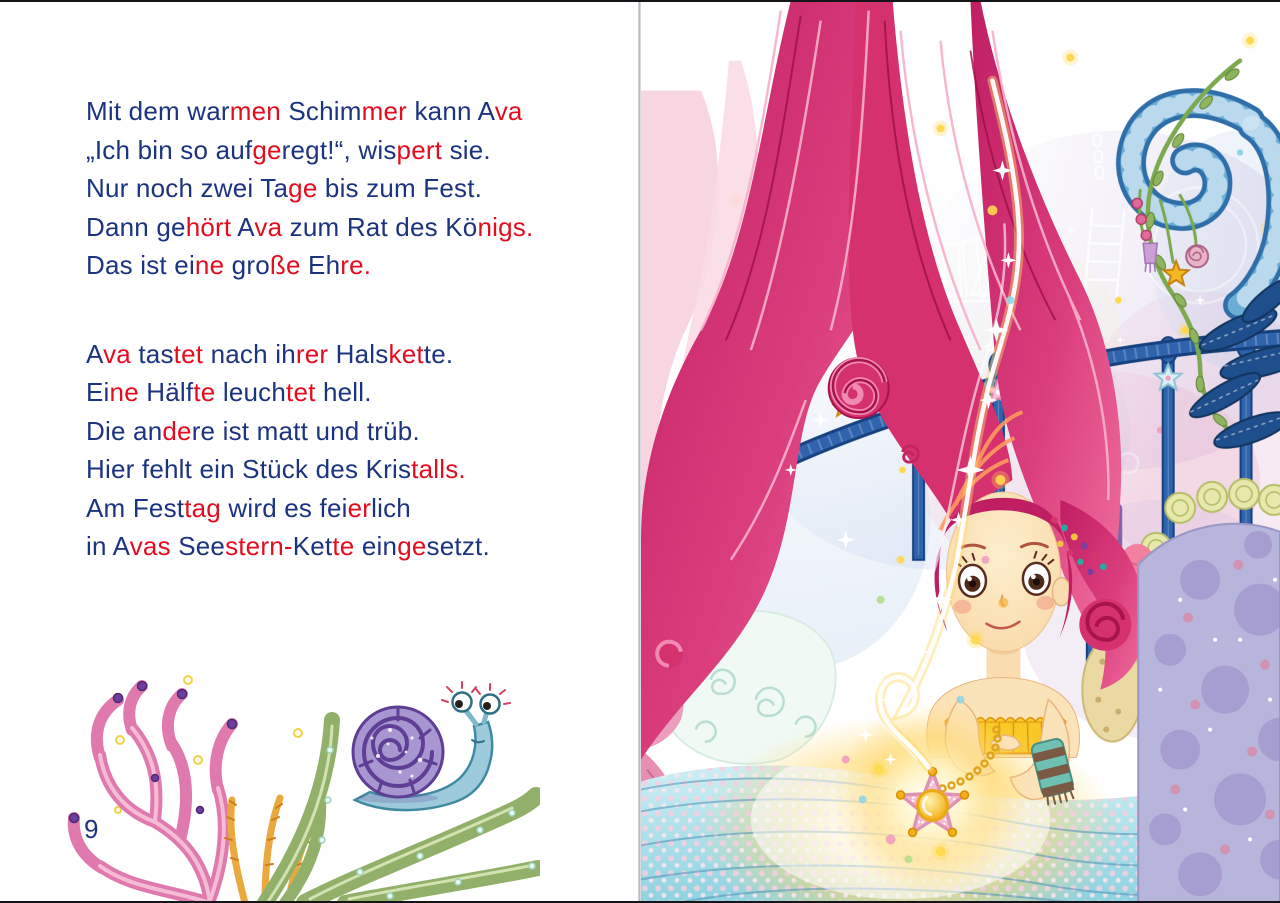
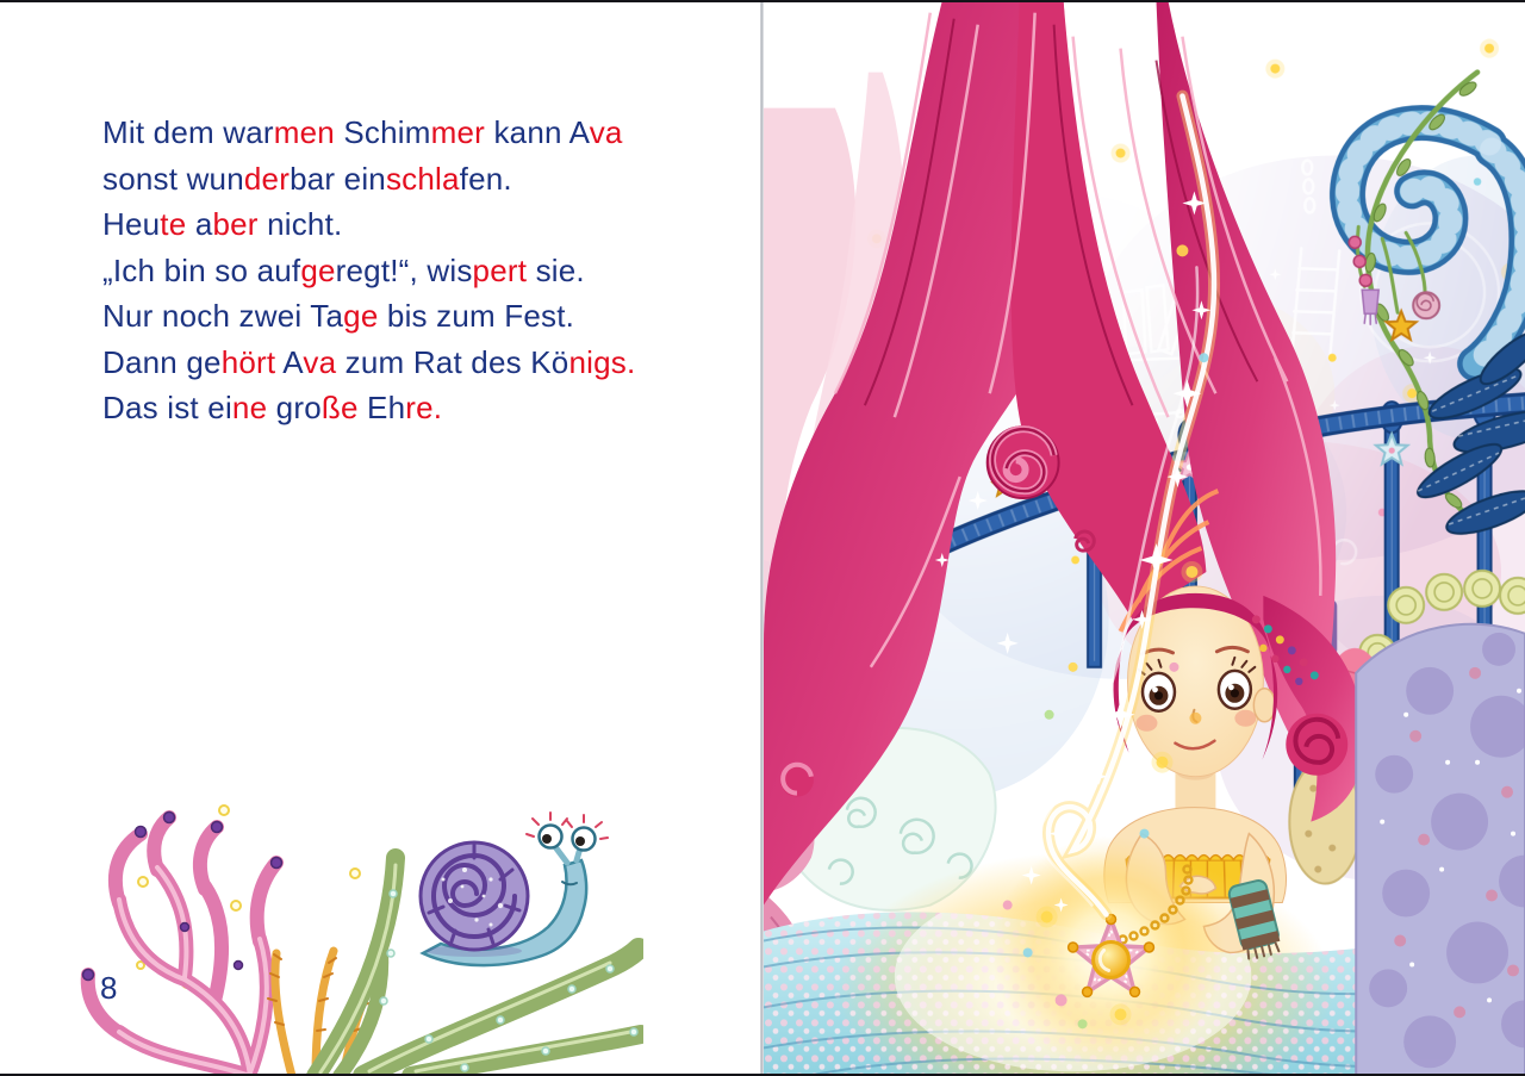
  Mit dem warmen Schimmer kann Ava
+ sonst wunderbar einschlafen.
+ Heute aber nicht.
  „Ich bin so aufgeregt!“, wispert sie.
  Nur noch zwei Tage bis zum Fest.
  Dann gehört Ava zum Rat des Königs.
  Das ist eine große Ehre.
- Ava tastet nach ihrer Halskette.
- Eine Hälfte leuchtet hell.
- Die andere ist matt und trüb.
- Hier fehlt ein Stück des Kristalls.
- Am Festtag wird es feierlich
- in Avas Seestern-Kette eingesetzt.
- 9
+ 8
